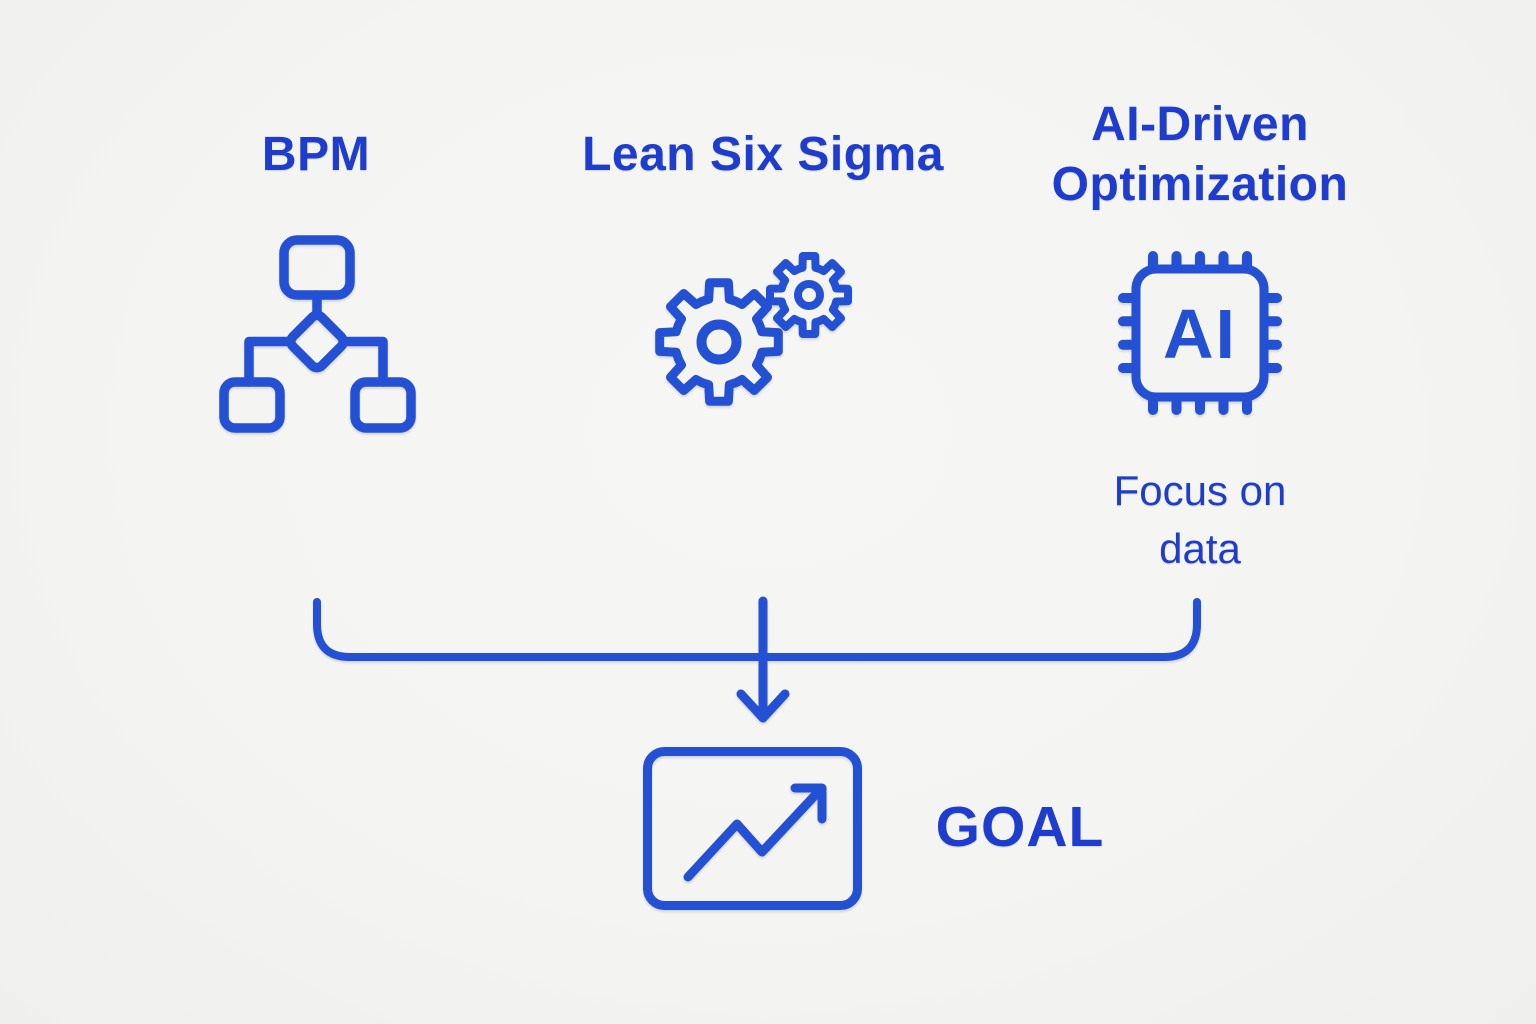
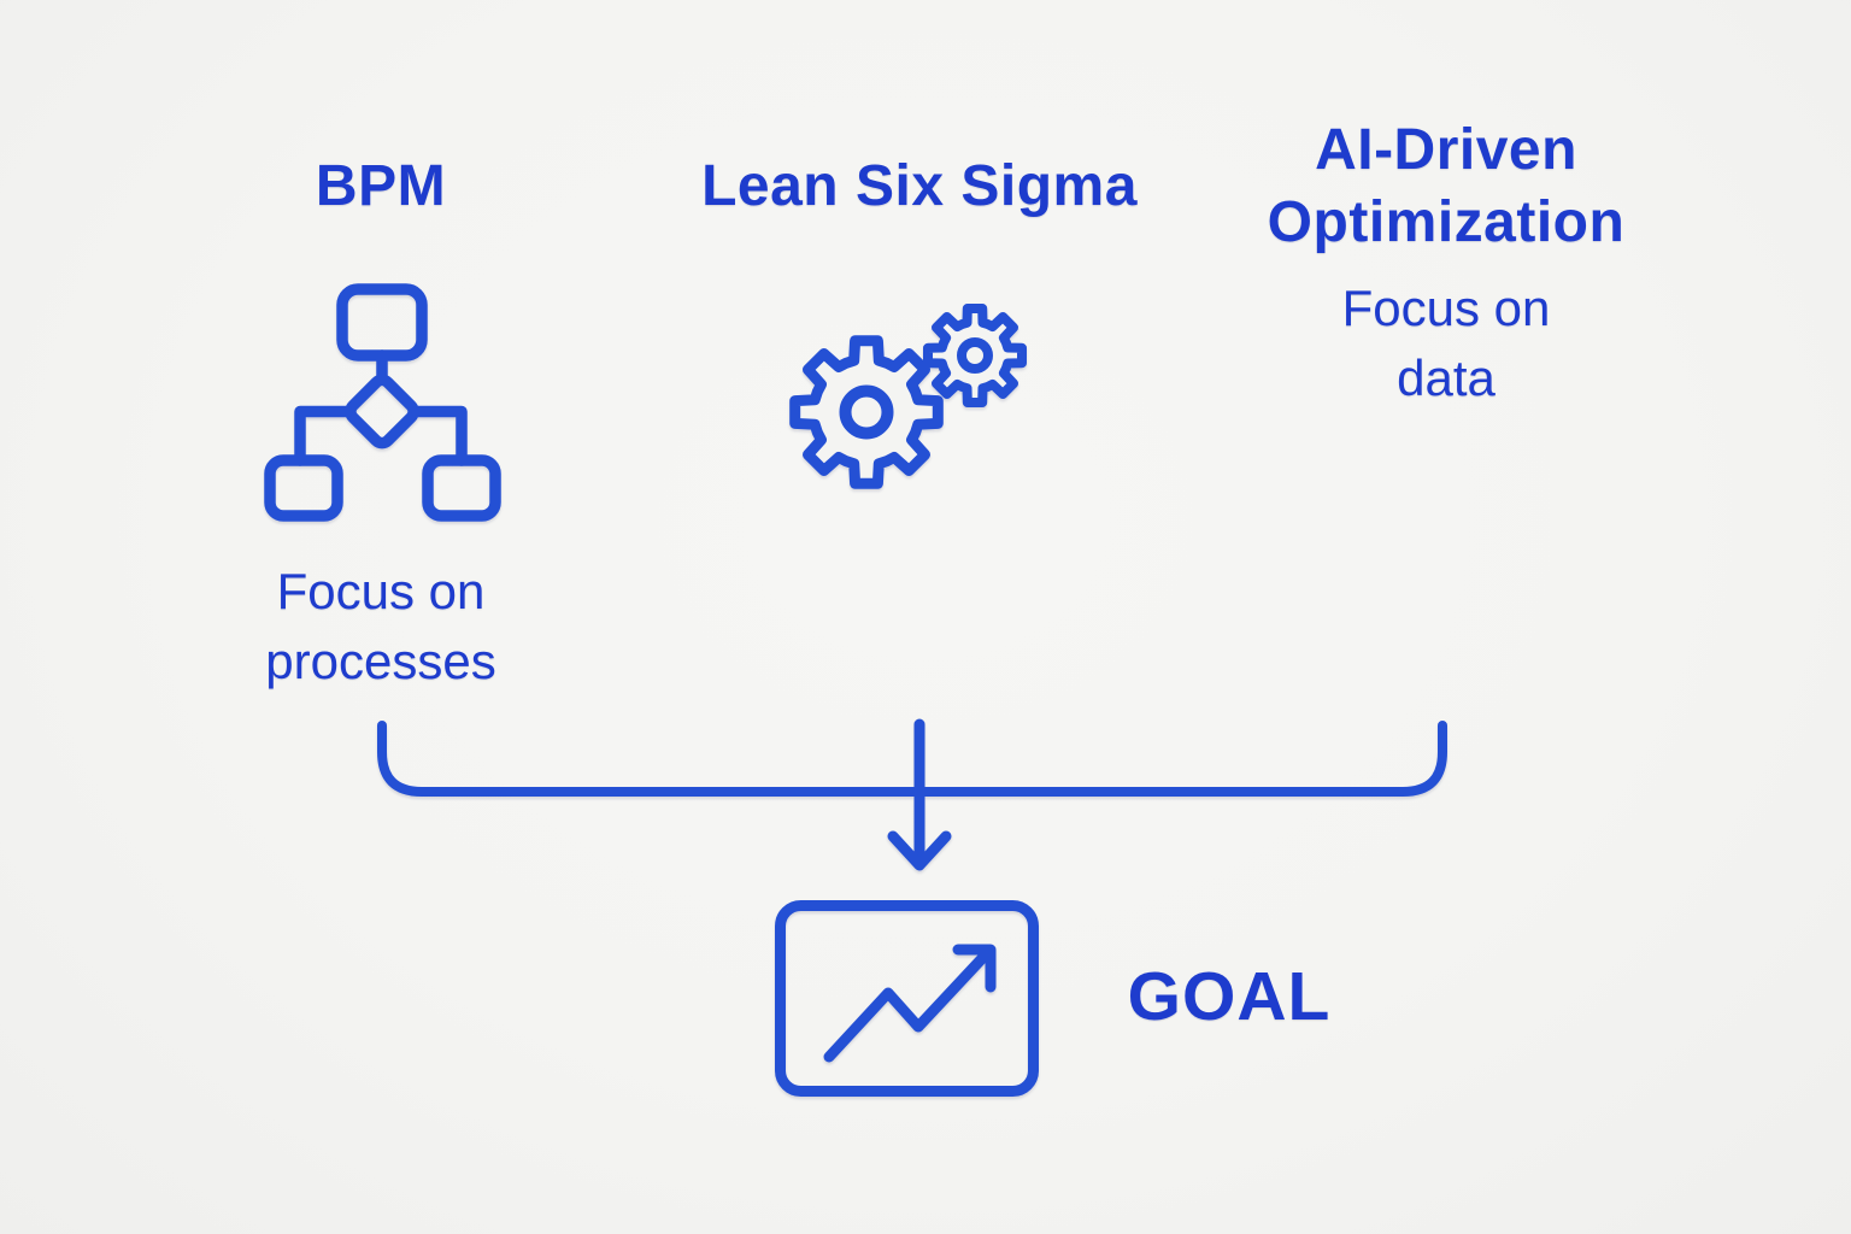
  BPM
+ Focus on processes
  Lean Six Sigma
  AI-Driven Optimization
- AI
  Focus on data
  GOAL
